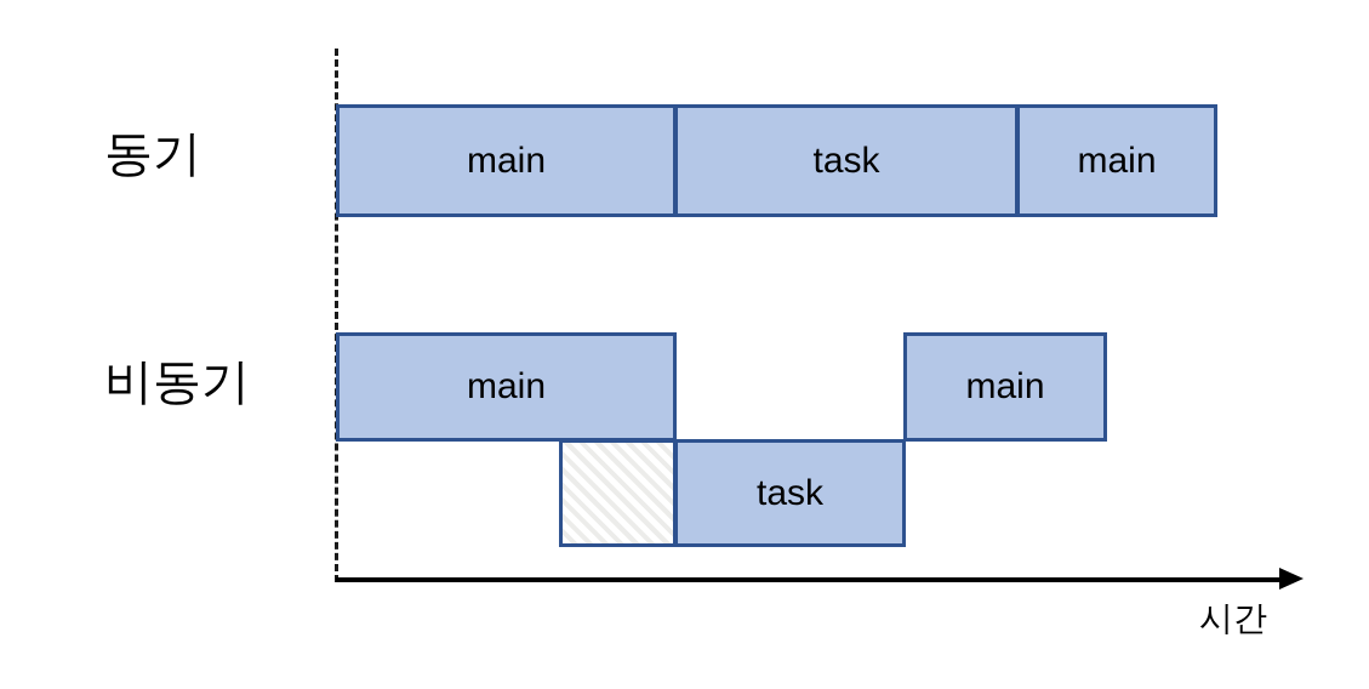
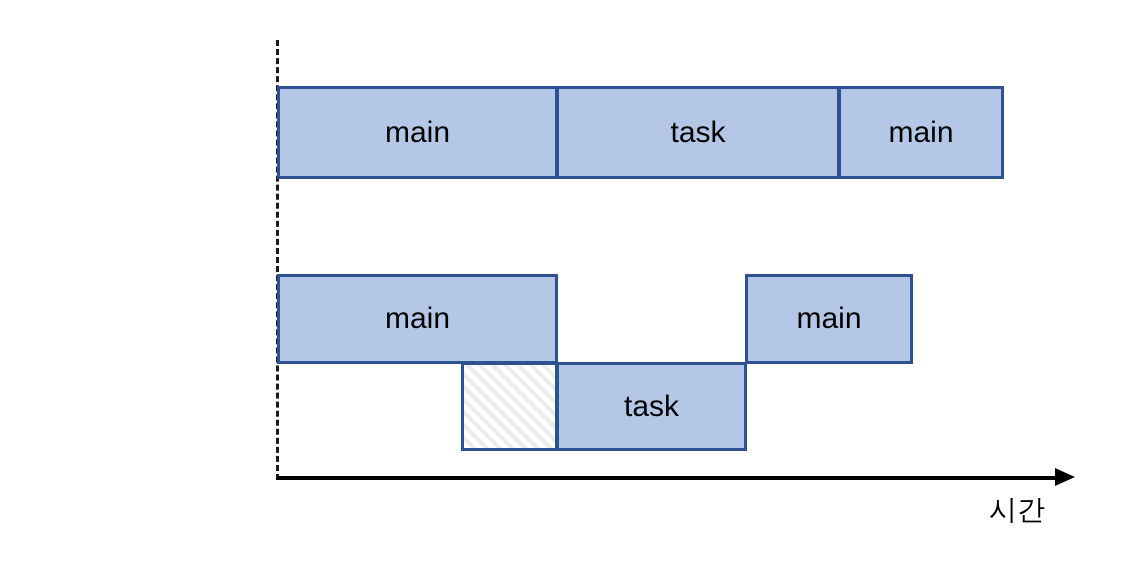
- 동기
- 비동기
  main
  task
  main
  main
  main
  task
  시간
